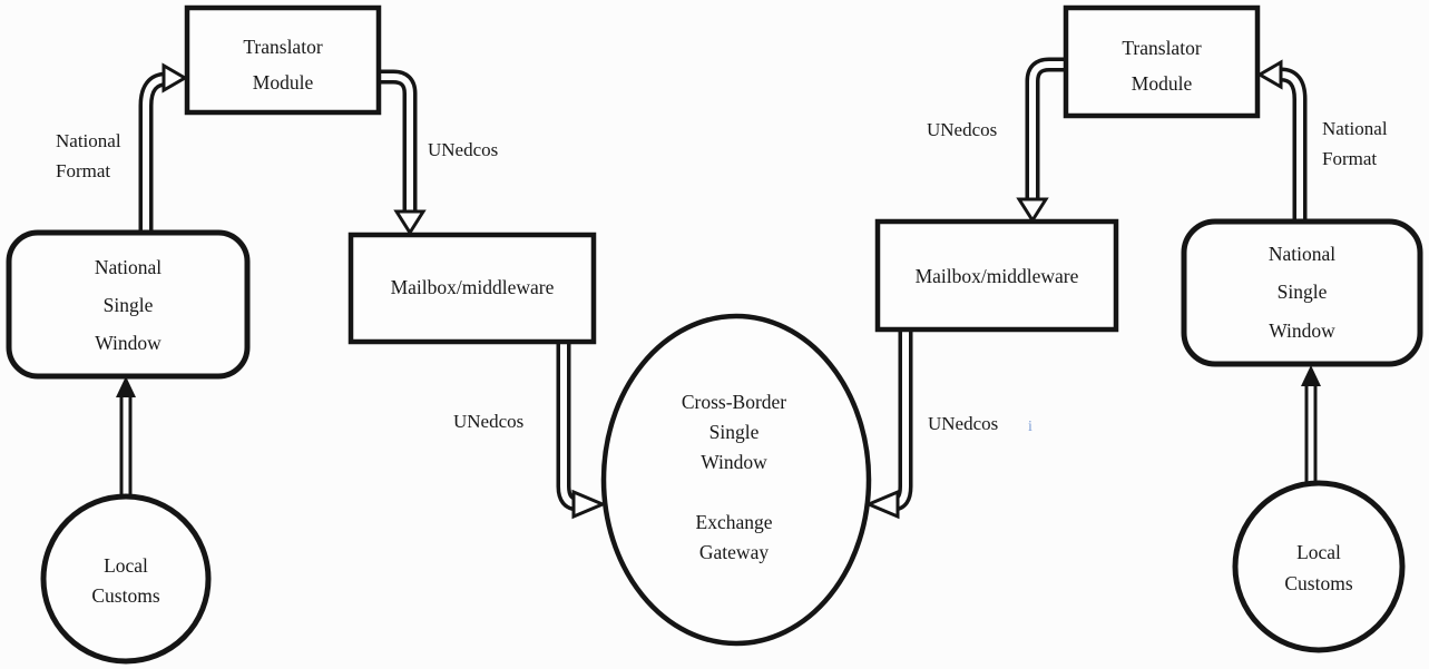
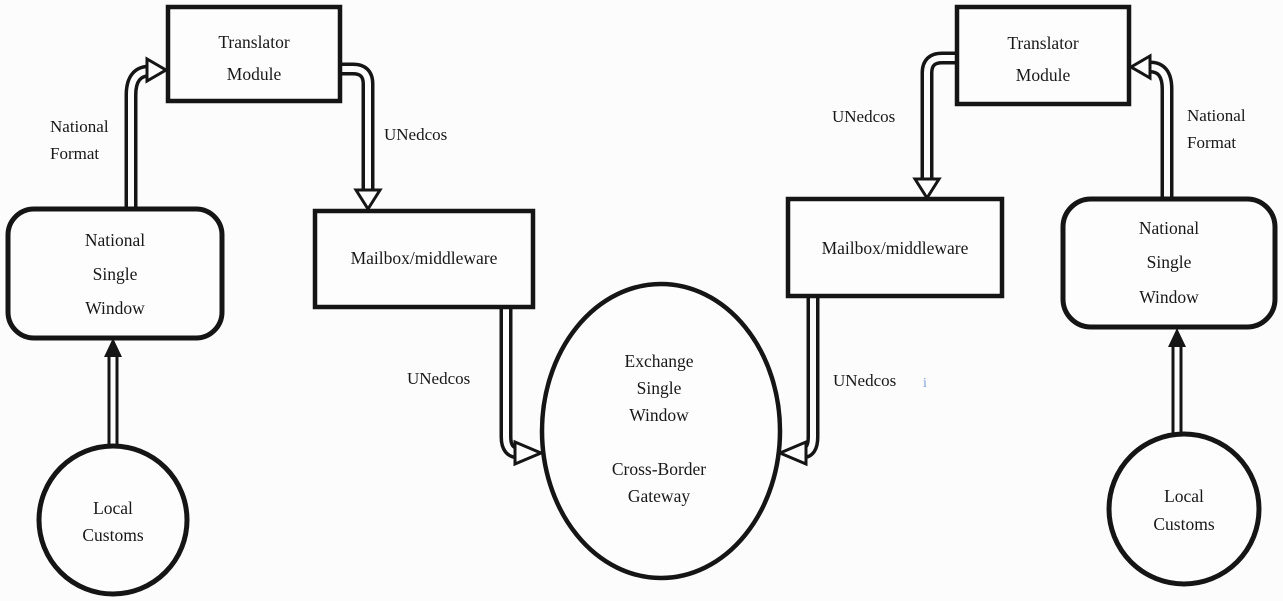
  Translator
  Module
  National
  Single
  Window
  Mailbox/middleware
  Local
  Customs
- Cross-Border
+ Exchange
  Single
  Window
- Exchange
+ Cross-Border
  Gateway
  Mailbox/middleware
  Translator
  Module
  National
  Single
  Window
  Local
  Customs
  National
  Format
  UNedcos
  UNedcos
  UNedcos
  National
  Format
  UNedcos
  i
